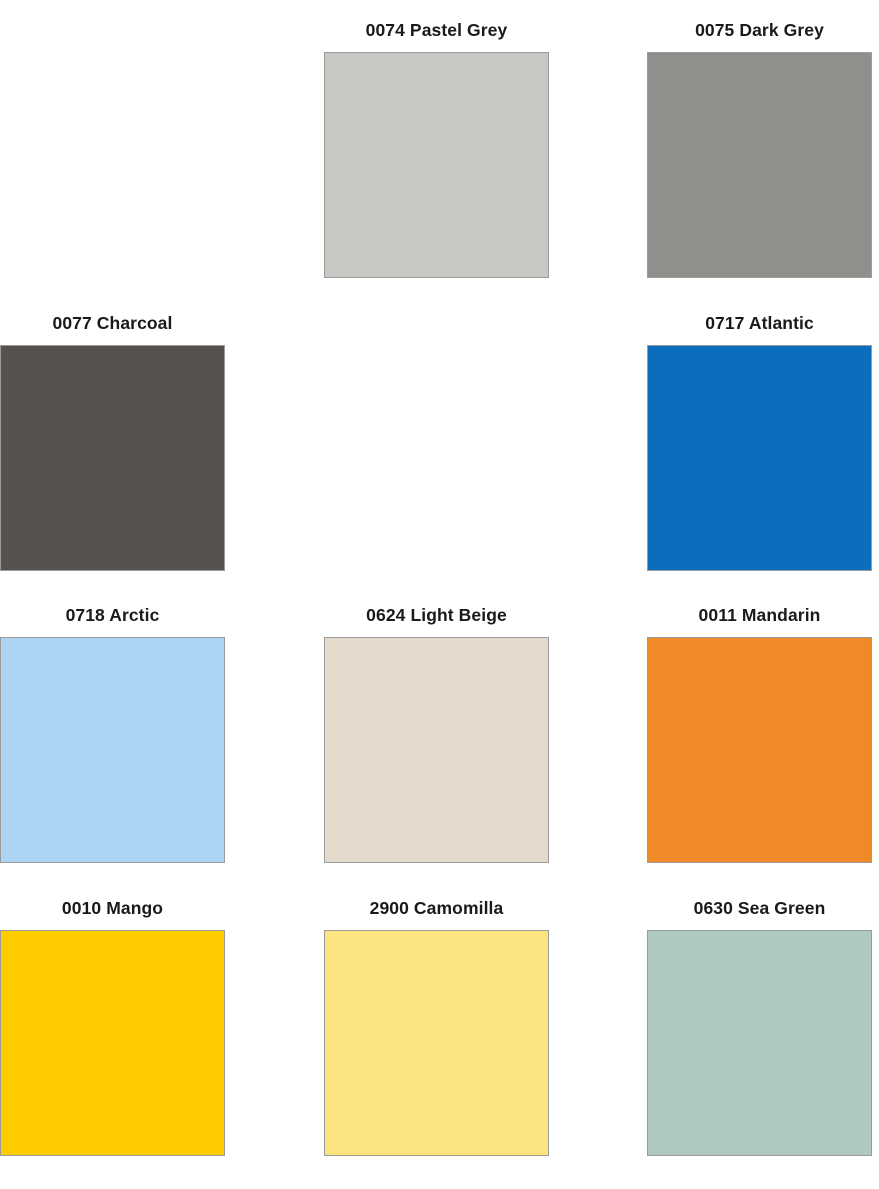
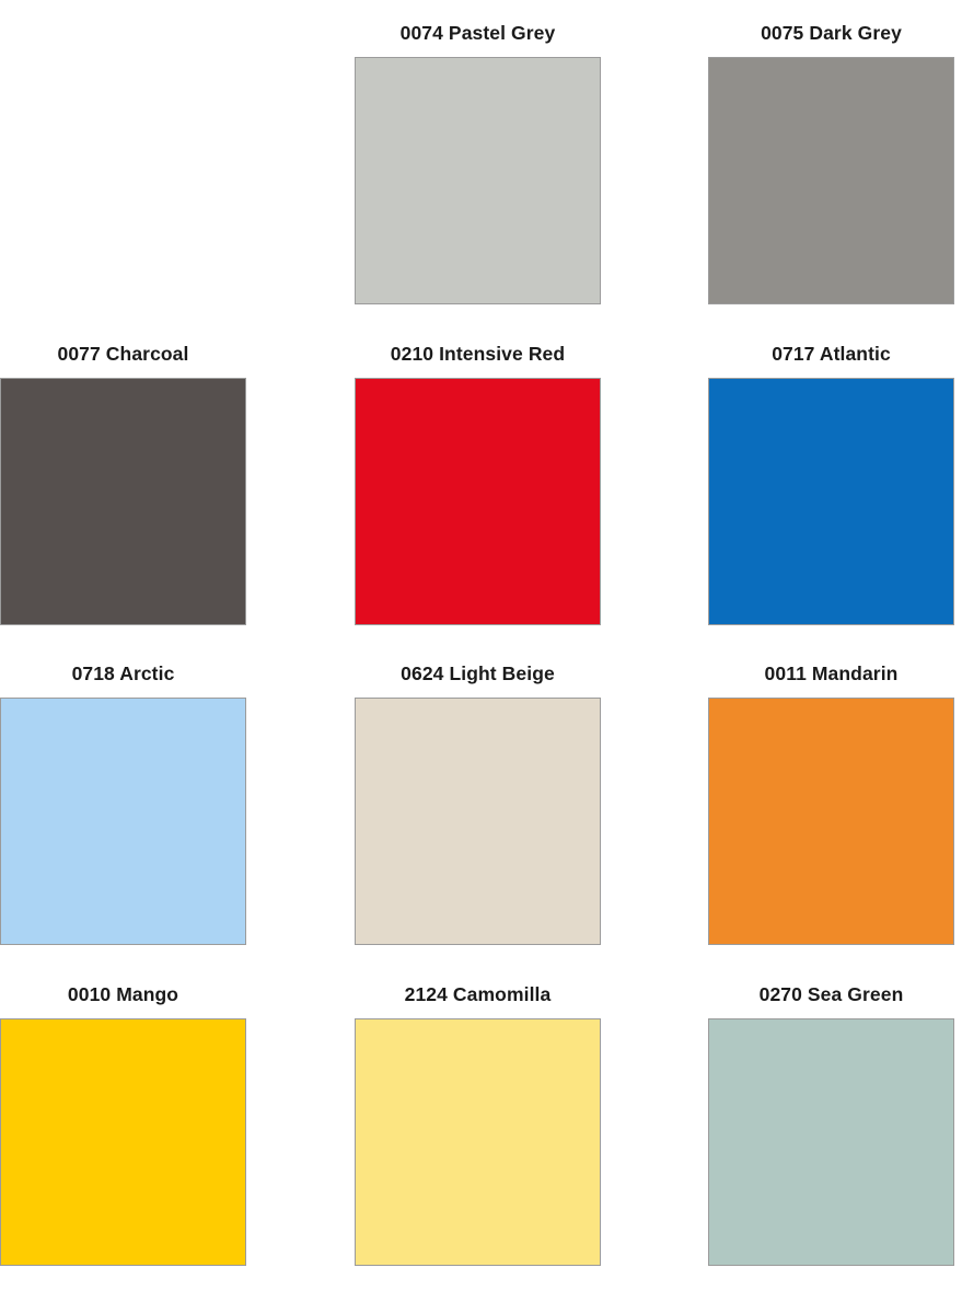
  0074 Pastel Grey
  0075 Dark Grey
  0077 Charcoal
+ 0210 Intensive Red
  0717 Atlantic
  0718 Arctic
  0624 Light Beige
  0011 Mandarin
  0010 Mango
- 2900 Camomilla
+ 2124 Camomilla
- 0630 Sea Green
+ 0270 Sea Green
